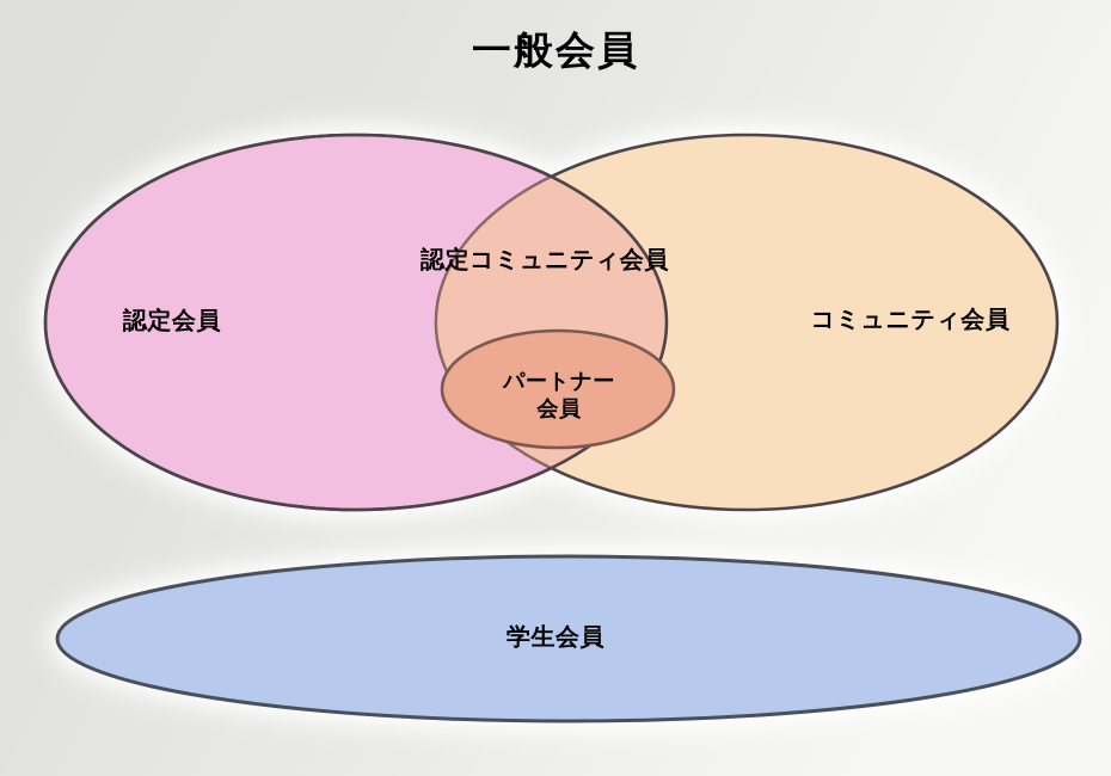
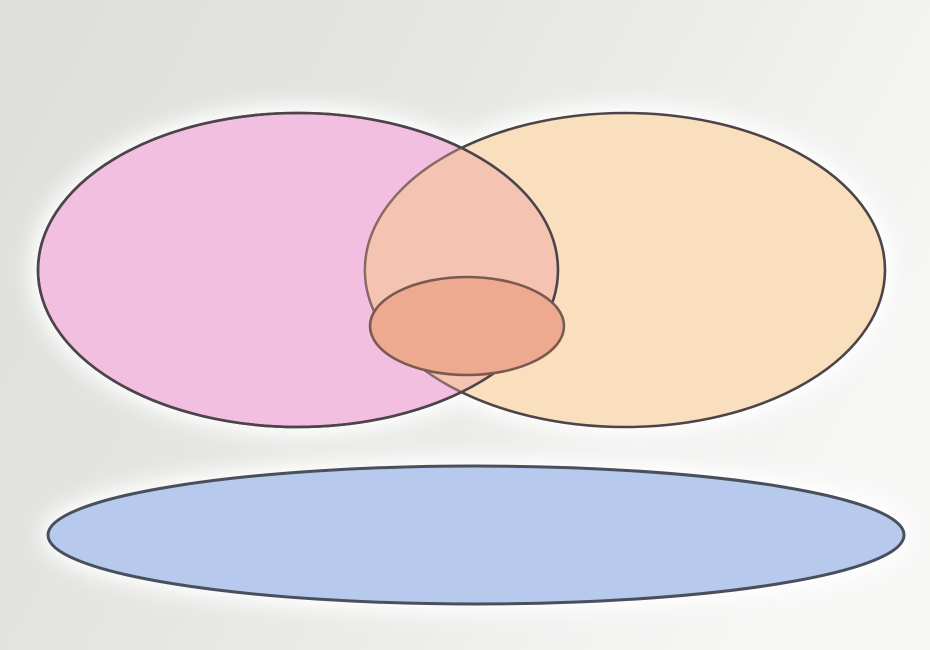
- 一般会員
- 認定会員
- 認定コミュニティ会員
- コミュニティ会員
- パートナー
- 会員
- 学生会員
